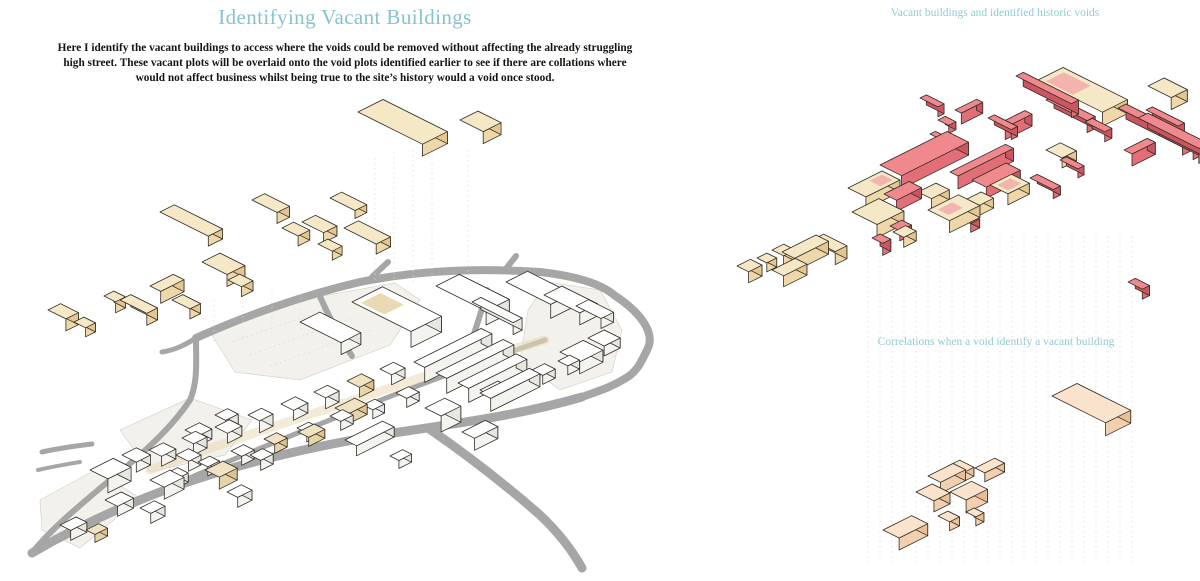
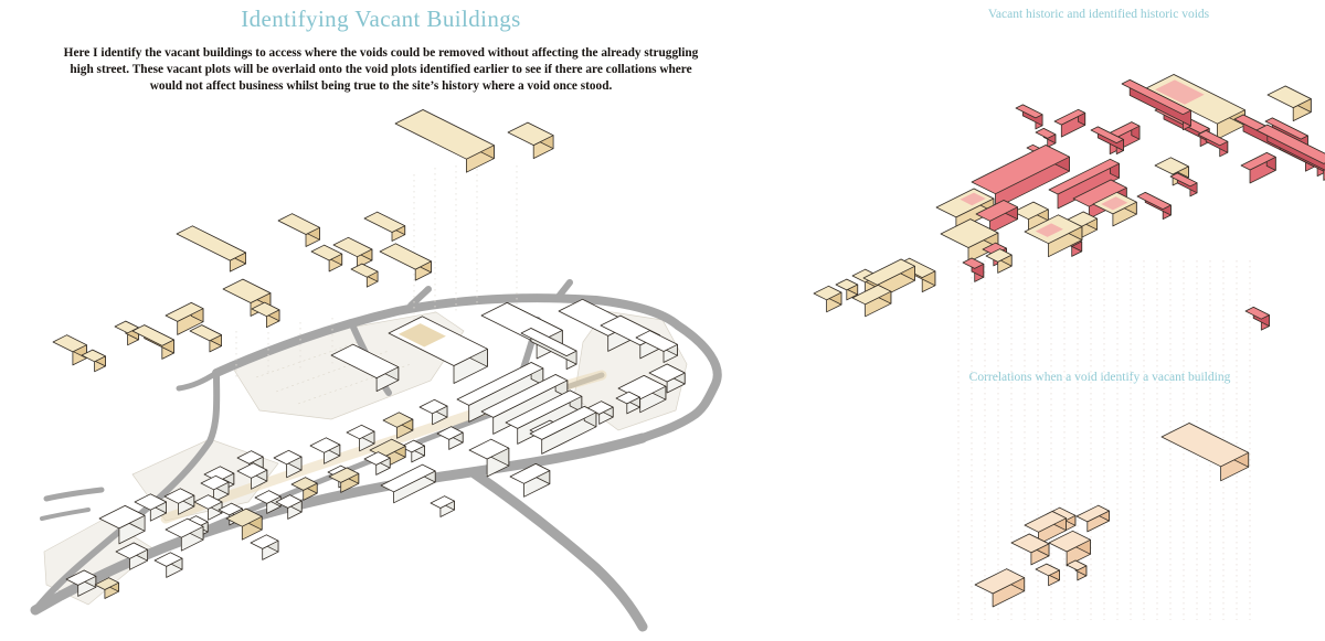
  Identifying Vacant Buildings
- Here I identify the vacant buildings to access where the voids could be removed without affecting the already struggling high street. These vacant plots will be overlaid onto the void plots identified earlier to see if there are collations where would not affect business whilst being true to the site’s history would a void once stood.
+ Here I identify the vacant buildings to access where the voids could be removed without affecting the already struggling high street. These vacant plots will be overlaid onto the void plots identified earlier to see if there are collations where would not affect business whilst being true to the site’s history where a void once stood.
- Vacant buildings and identified historic voids
+ Vacant historic and identified historic voids
  Correlations when a void identify a vacant building
